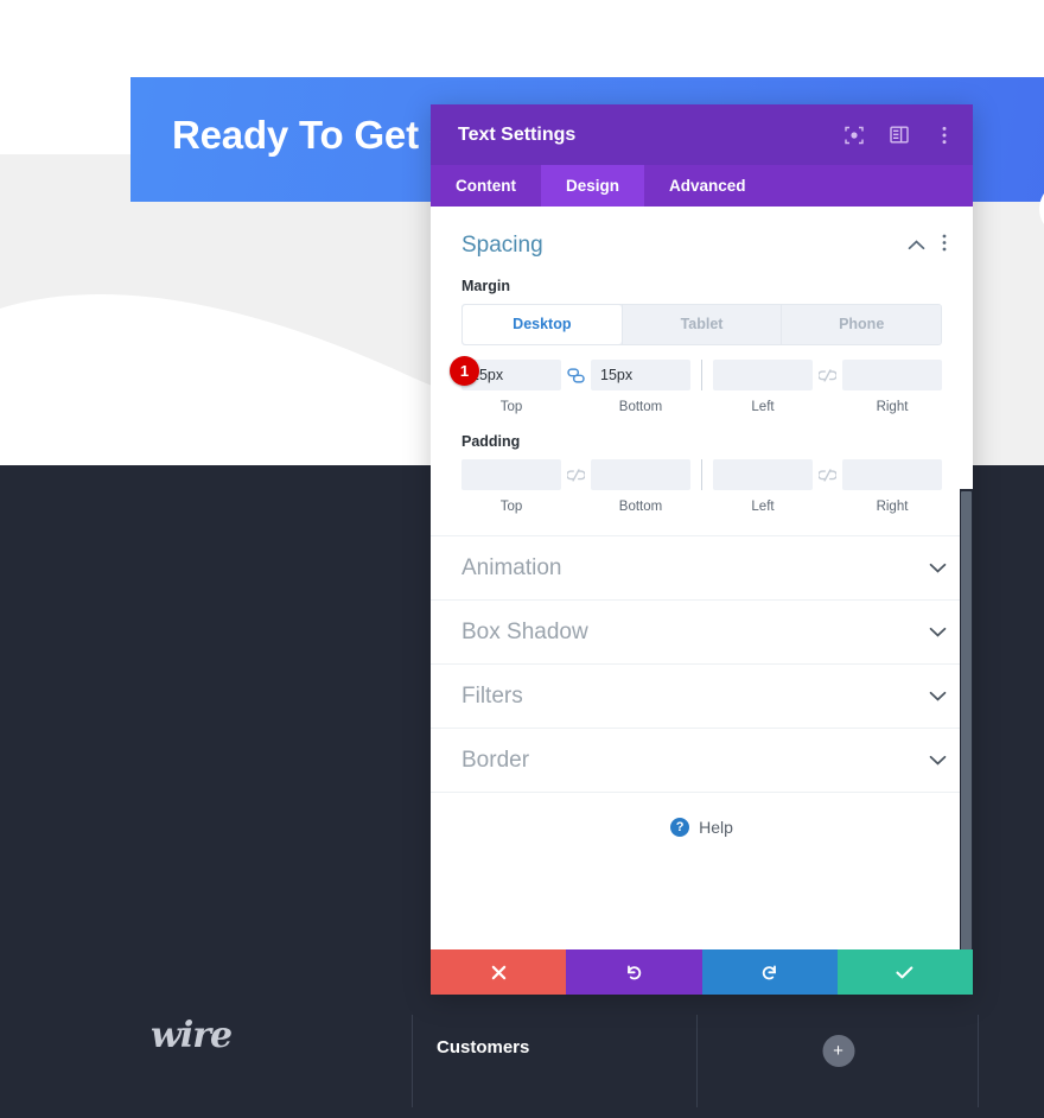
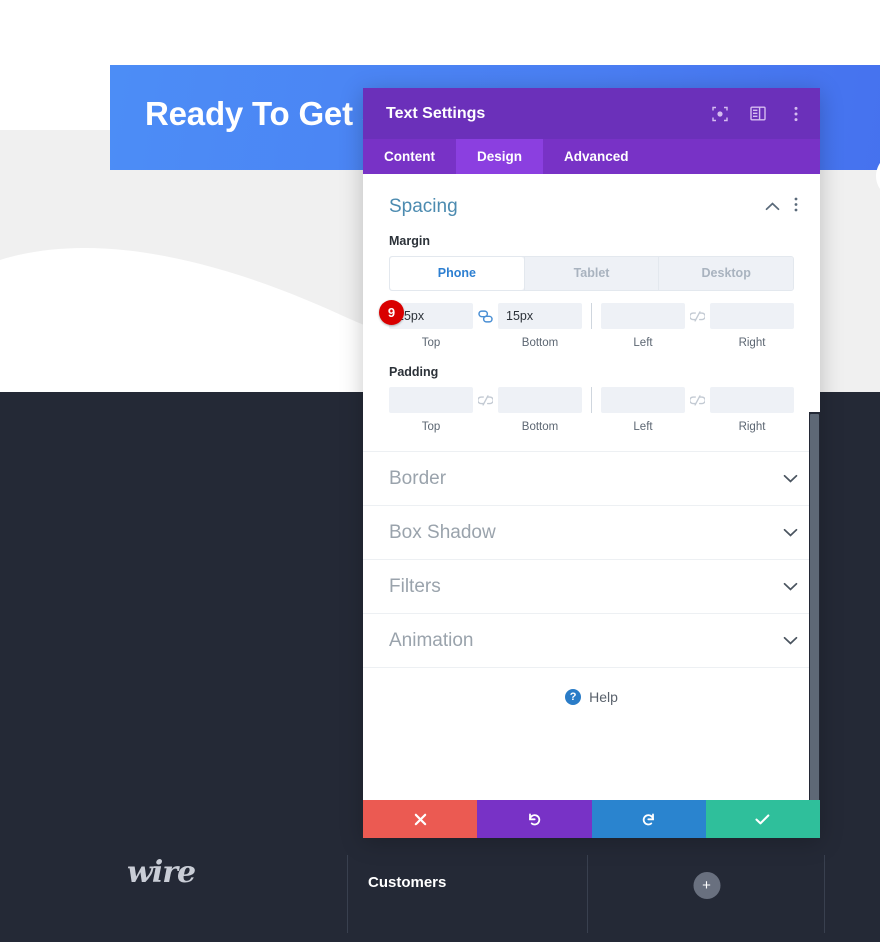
  Ready To Get
  wire
  Customers
  +
  Text Settings
  Content
  Design
  Advanced
  Spacing
  Margin
- Desktop
+ Phone
  Tablet
- Phone
+ Desktop
- 1
+ 9
  5px
  Top
  15px
  Bottom
  Left
  Right
  Padding
  Top
  Bottom
  Left
  Right
- Animation
+ Border
  Box Shadow
  Filters
- Border
+ Animation
  ?
  Help
